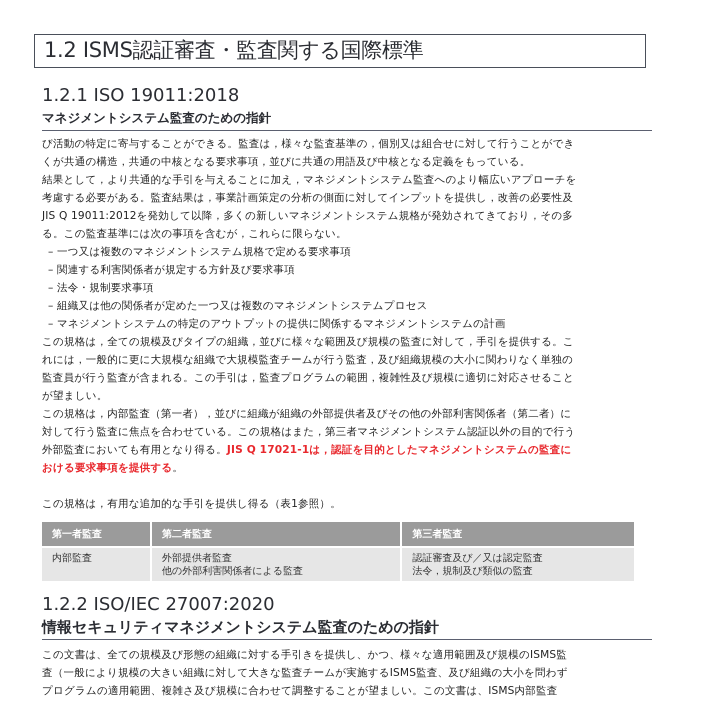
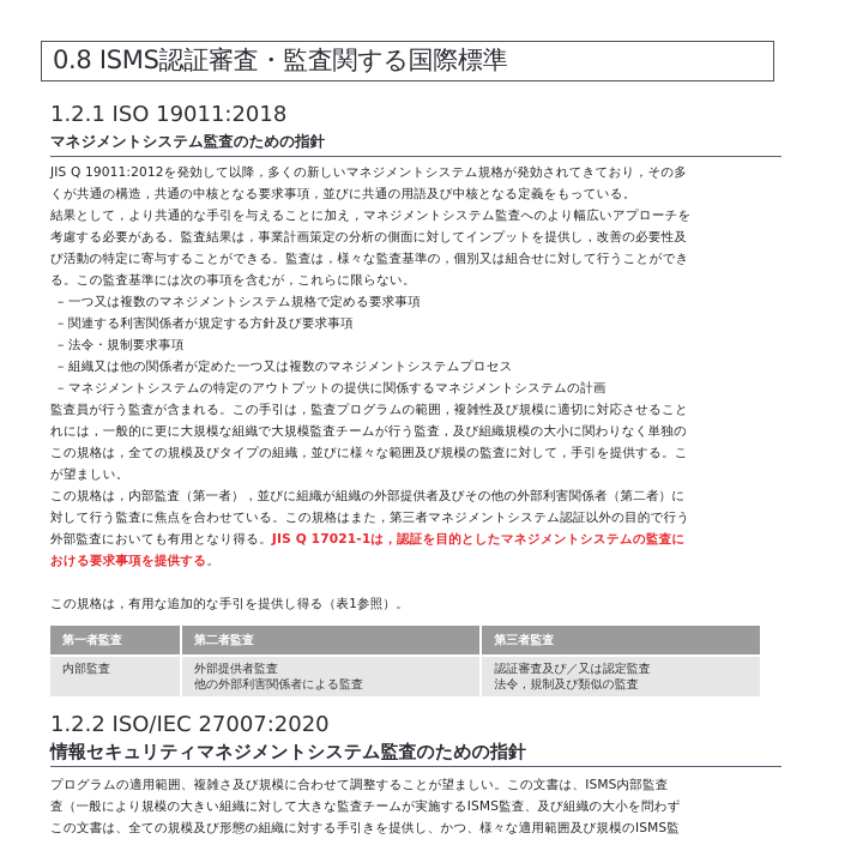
- 1.2 ISMS認証審査・監査関する国際標準
+ 0.8 ISMS認証審査・監査関する国際標準
  1.2.1 ISO 19011:2018
  マネジメントシステム監査のための指針
- び活動の特定に寄与することができる。監査は，様々な監査基準の，個別又は組合せに対して行うことができ
+ JIS Q 19011:2012を発効して以降，多くの新しいマネジメントシステム規格が発効されてきており，その多
  くが共通の構造，共通の中核となる要求事項，並びに共通の用語及び中核となる定義をもっている。
  結果として，より共通的な手引を与えることに加え，マネジメントシステム監査へのより幅広いアプローチを
  考慮する必要がある。監査結果は，事業計画策定の分析の側面に対してインプットを提供し，改善の必要性及
- JIS Q 19011:2012を発効して以降，多くの新しいマネジメントシステム規格が発効されてきており，その多
+ び活動の特定に寄与することができる。監査は，様々な監査基準の，個別又は組合せに対して行うことができ
  る。この監査基準には次の事項を含むが，これらに限らない。
  – 一つ又は複数のマネジメントシステム規格で定める要求事項
  – 関連する利害関係者が規定する方針及び要求事項
  – 法令・規制要求事項
  – 組織又は他の関係者が定めた一つ又は複数のマネジメントシステムプロセス
  – マネジメントシステムの特定のアウトプットの提供に関係するマネジメントシステムの計画
- この規格は，全ての規模及びタイプの組織，並びに様々な範囲及び規模の監査に対して，手引を提供する。こ
+ 監査員が行う監査が含まれる。この手引は，監査プログラムの範囲，複雑性及び規模に適切に対応させること
  れには，一般的に更に大規模な組織で大規模監査チームが行う監査，及び組織規模の大小に関わりなく単独の
- 監査員が行う監査が含まれる。この手引は，監査プログラムの範囲，複雑性及び規模に適切に対応させること
+ この規格は，全ての規模及びタイプの組織，並びに様々な範囲及び規模の監査に対して，手引を提供する。こ
  が望ましい。
  この規格は，内部監査（第一者），並びに組織が組織の外部提供者及びその他の外部利害関係者（第二者）に
  対して行う監査に焦点を合わせている。この規格はまた，第三者マネジメントシステム認証以外の目的で行う
  外部監査においても有用となり得る。JIS Q 17021-1は，認証を目的としたマネジメントシステムの監査に
  おける要求事項を提供する。
  この規格は，有用な追加的な手引を提供し得る（表1参照）。
  第一者監査	第二者監査	第三者監査
  内部監査	外部提供者監査 他の外部利害関係者による監査	認証審査及び／又は認定監査 法令，規制及び類似の監査
  1.2.2 ISO/IEC 27007:2020
  情報セキュリティマネジメントシステム監査のための指針
- この文書は、全ての規模及び形態の組織に対する手引きを提供し、かつ、様々な適用範囲及び規模のISMS監
+ プログラムの適用範囲、複雑さ及び規模に合わせて調整することが望ましい。この文書は、ISMS内部監査
  査（一般により規模の大きい組織に対して大きな監査チームが実施するISMS監査、及び組織の大小を問わず
- プログラムの適用範囲、複雑さ及び規模に合わせて調整することが望ましい。この文書は、ISMS内部監査
+ この文書は、全ての規模及び形態の組織に対する手引きを提供し、かつ、様々な適用範囲及び規模のISMS監
